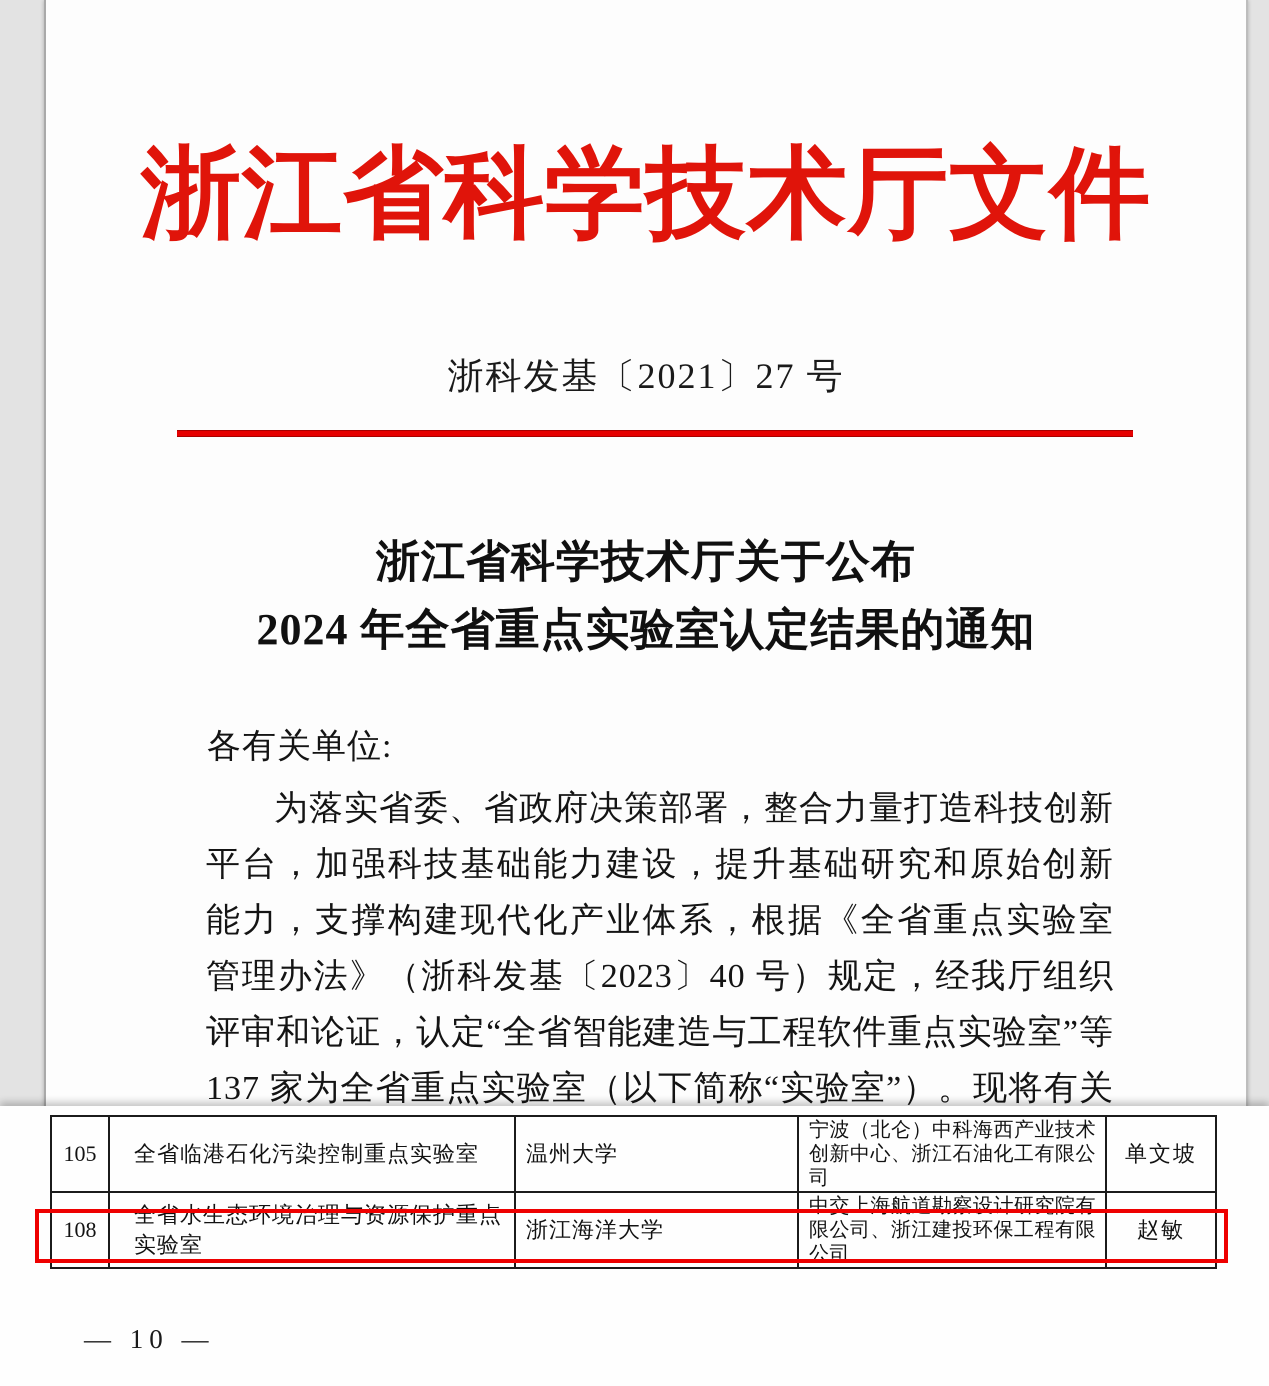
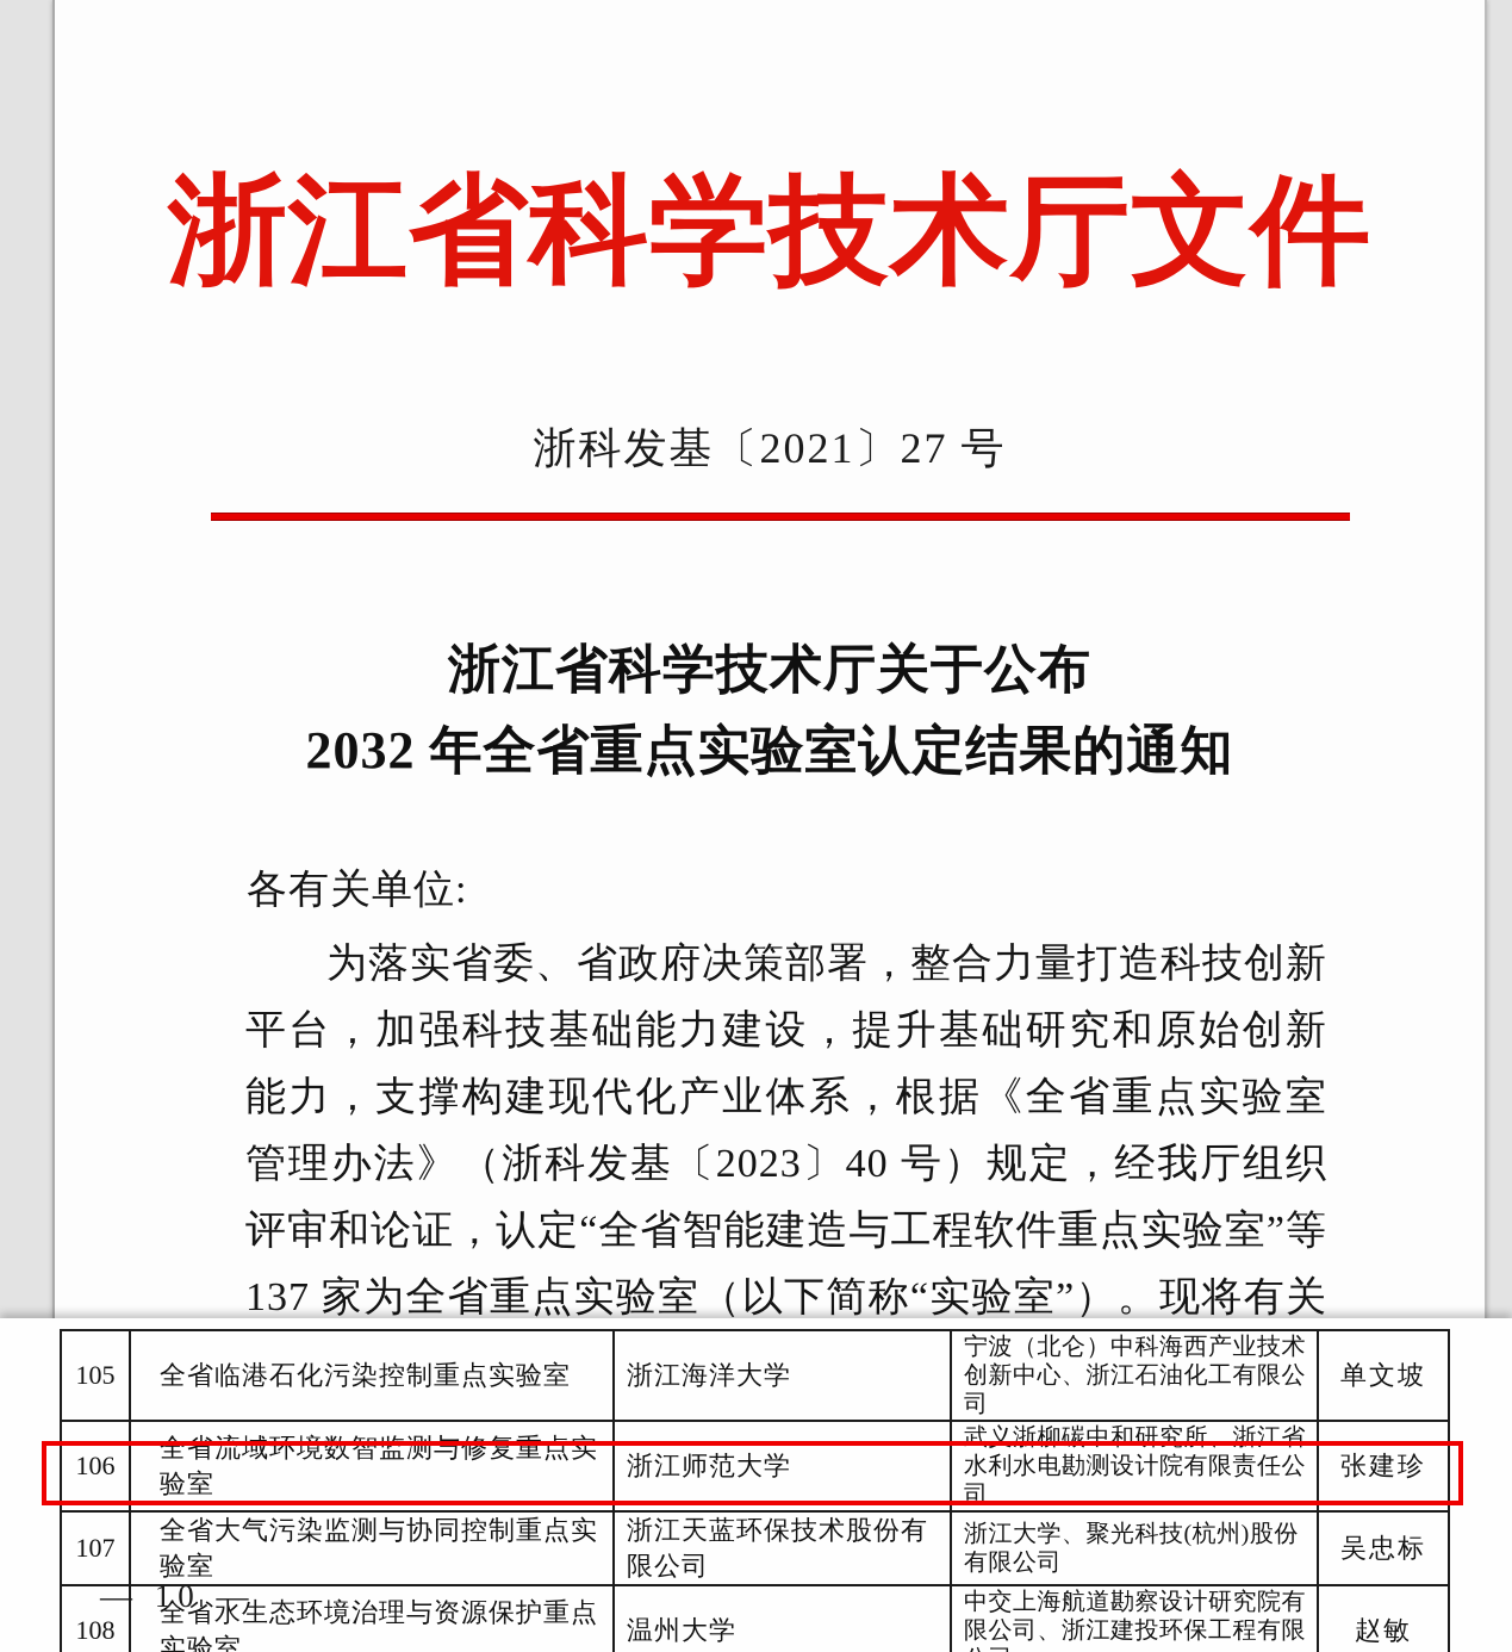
  浙江省科学技术厅文件
  浙科发基〔2021〕27 号
  浙江省科学技术厅关于公布
- 2024 年全省重点实验室认定结果的通知
+ 2032 年全省重点实验室认定结果的通知
  各有关单位:
  为落实省委、省政府决策部署，整合力量打造科技创新平台，加强科技基础能力建设，提升基础研究和原始创新能力，支撑构建现代化产业体系，根据《全省重点实验室管理办法》（浙科发基〔2023〕40 号）规定，经我厅组织评审和论证，认定“全省智能建造与工程软件重点实验室”等 137 家为全省重点实验室（以下简称“实验室”）。现将有关
- 105	全省临港石化污染控制重点实验室	温州大学	宁波（北仑）中科海西产业技术创新中心、浙江石油化工有限公司	单文坡
+ 105	全省临港石化污染控制重点实验室	浙江海洋大学	宁波（北仑）中科海西产业技术创新中心、浙江石油化工有限公司	单文坡
+ 106	全省流域环境数智监测与修复重点实验室	浙江师范大学	武义浙柳碳中和研究所、浙江省水利水电勘测设计院有限责任公司	张建珍
+ 107	全省大气污染监测与协同控制重点实验室	浙江天蓝环保技术股份有限公司	浙江大学、聚光科技(杭州)股份有限公司	吴忠标
- 108	全省水生态环境治理与资源保护重点实验室	浙江海洋大学	中交上海航道勘察设计研究院有限公司、浙江建投环保工程有限公司	赵敏
+ 108	全省水生态环境治理与资源保护重点实验室	温州大学	中交上海航道勘察设计研究院有限公司、浙江建投环保工程有限	赵敏
  — 10 —
